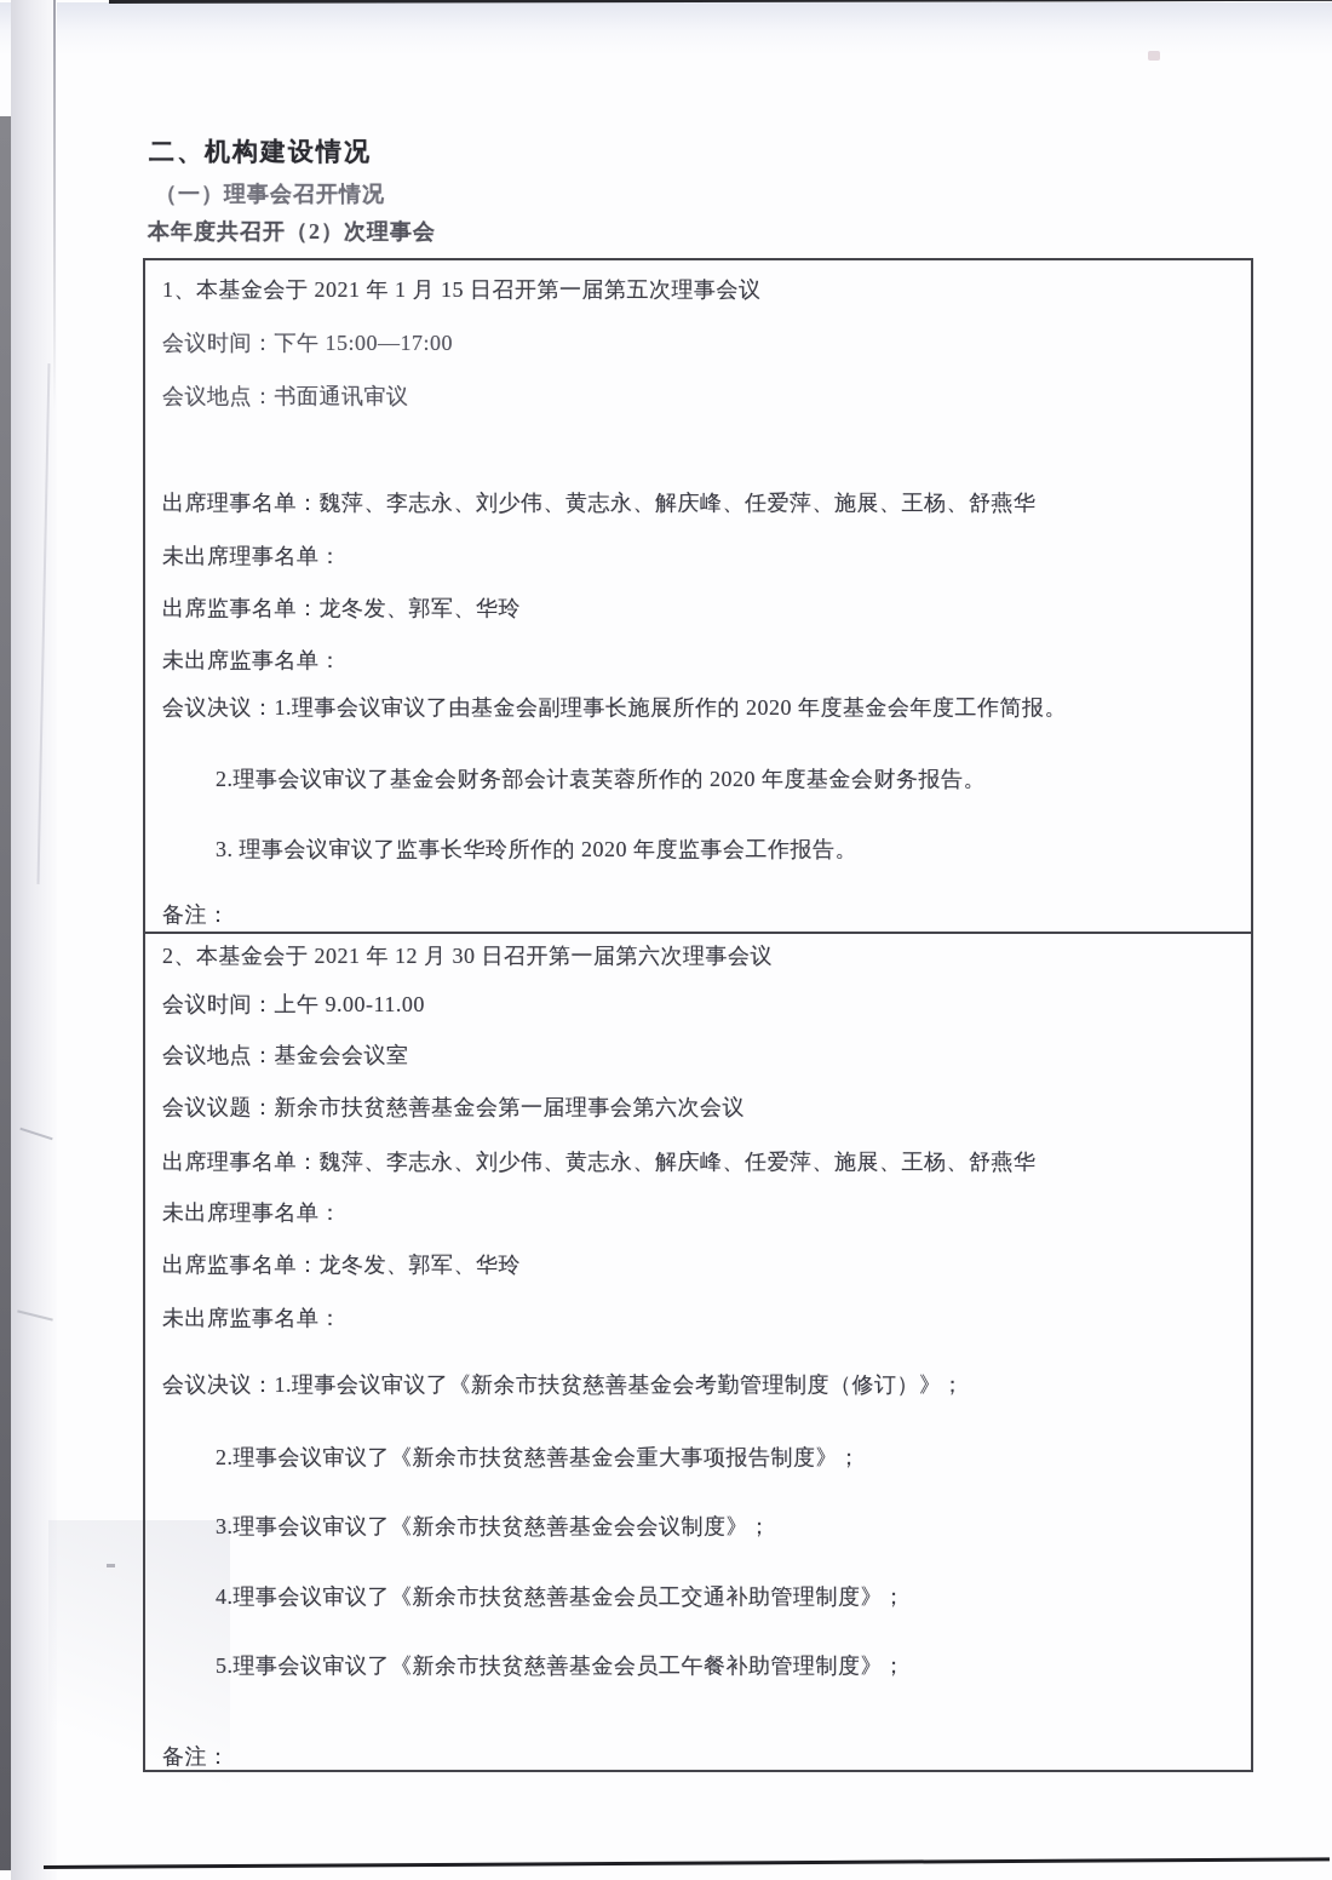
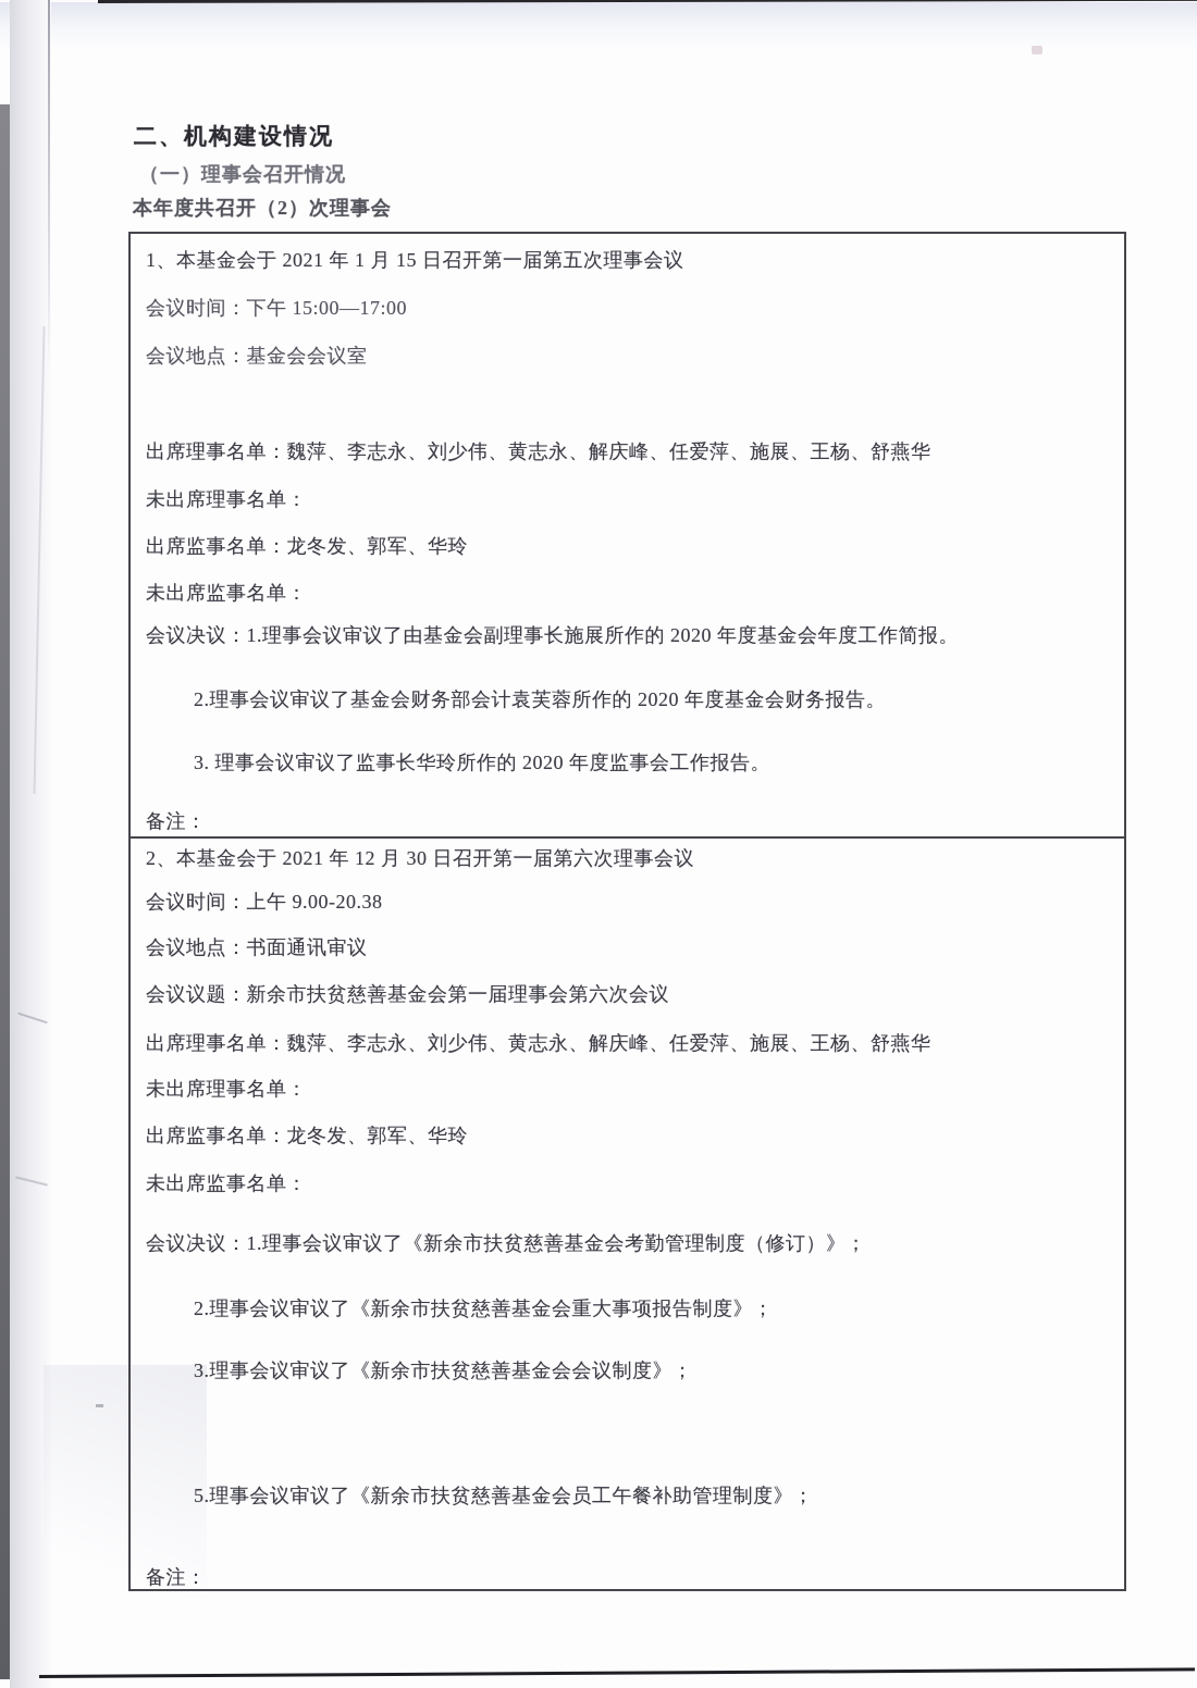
  二、机构建设情况
  （一）理事会召开情况
  本年度共召开（2）次理事会
  1、本基金会于 2021 年 1 月 15 日召开第一届第五次理事会议
  会议时间：下午 15:00—17:00
- 会议地点：书面通讯审议
+ 会议地点：基金会会议室
  出席理事名单：魏萍、李志永、刘少伟、黄志永、解庆峰、任爱萍、施展、王杨、舒燕华
  未出席理事名单：
  出席监事名单：龙冬发、郭军、华玲
  未出席监事名单：
  会议决议：1.理事会议审议了由基金会副理事长施展所作的 2020 年度基金会年度工作简报。
  2.理事会议审议了基金会财务部会计袁芙蓉所作的 2020 年度基金会财务报告。
  3. 理事会议审议了监事长华玲所作的 2020 年度监事会工作报告。
  备注：
  2、本基金会于 2021 年 12 月 30 日召开第一届第六次理事会议
- 会议时间：上午 9.00-11.00
+ 会议时间：上午 9.00-20.38
- 会议地点：基金会会议室
+ 会议地点：书面通讯审议
  会议议题：新余市扶贫慈善基金会第一届理事会第六次会议
  出席理事名单：魏萍、李志永、刘少伟、黄志永、解庆峰、任爱萍、施展、王杨、舒燕华
  未出席理事名单：
  出席监事名单：龙冬发、郭军、华玲
  未出席监事名单：
  会议决议：1.理事会议审议了《新余市扶贫慈善基金会考勤管理制度（修订）》；
  2.理事会议审议了《新余市扶贫慈善基金会重大事项报告制度》；
  3.理事会议审议了《新余市扶贫慈善基金会会议制度》；
- 4.理事会议审议了《新余市扶贫慈善基金会员工交通补助管理制度》；
  5.理事会议审议了《新余市扶贫慈善基金会员工午餐补助管理制度》；
  备注：
